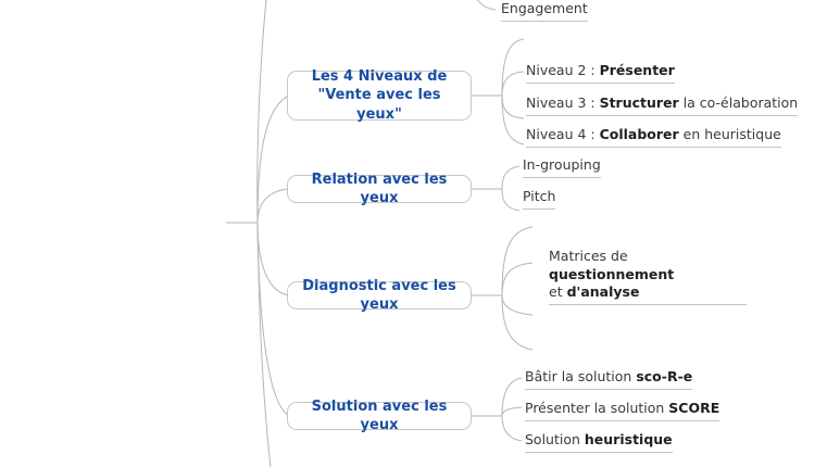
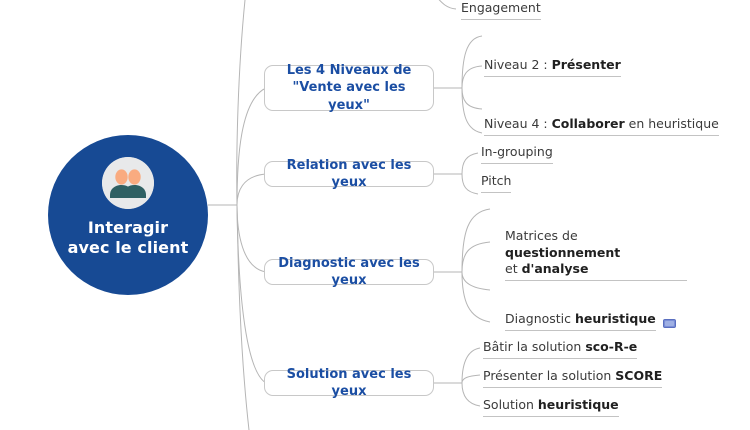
+ Interagir
+ avec le client
  Les 4 Niveaux de
  "Vente avec les yeux"
  Relation avec les yeux
  Diagnostic avec les yeux
  Solution avec les yeux
  Engagement
  Niveau 2 : Présenter
- Niveau 3 : Structurer la co-élaboration
  Niveau 4 : Collaborer en heuristique
  In-grouping
  Pitch
  Matrices de questionnement
  et d'analyse
+ Diagnostic heuristique
  Bâtir la solution sco-R-e
  Présenter la solution SCORE
  Solution heuristique
